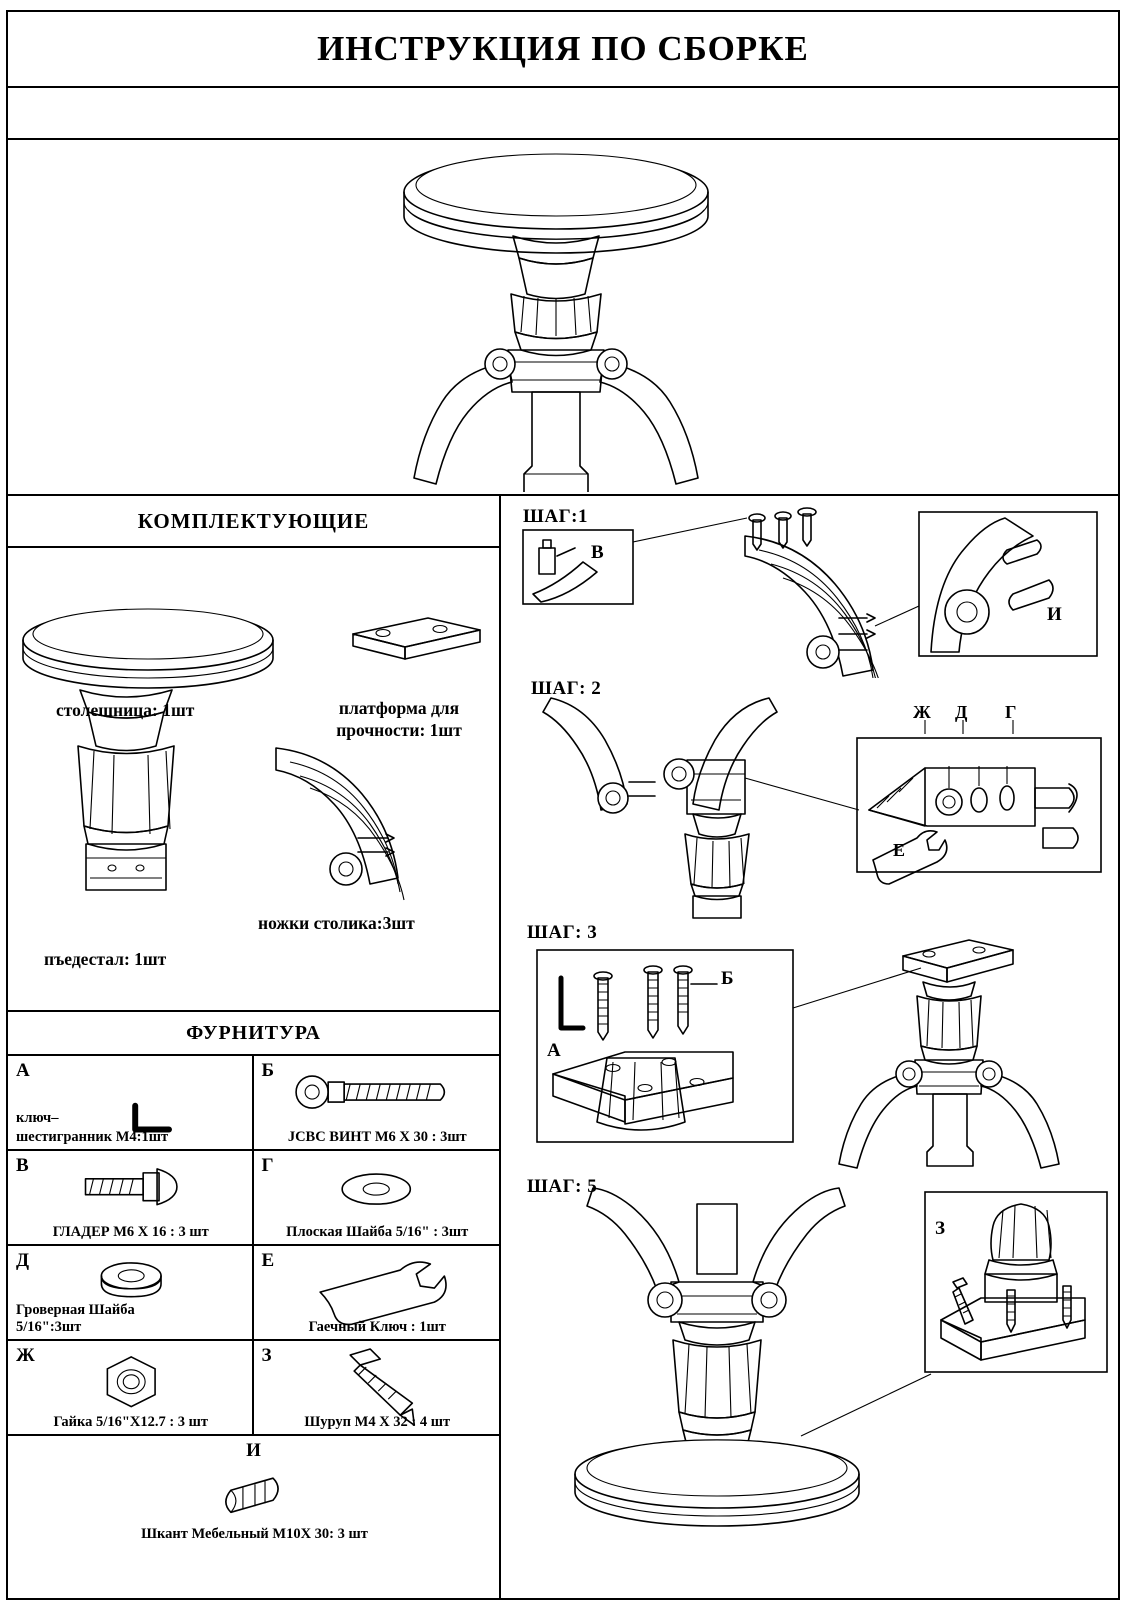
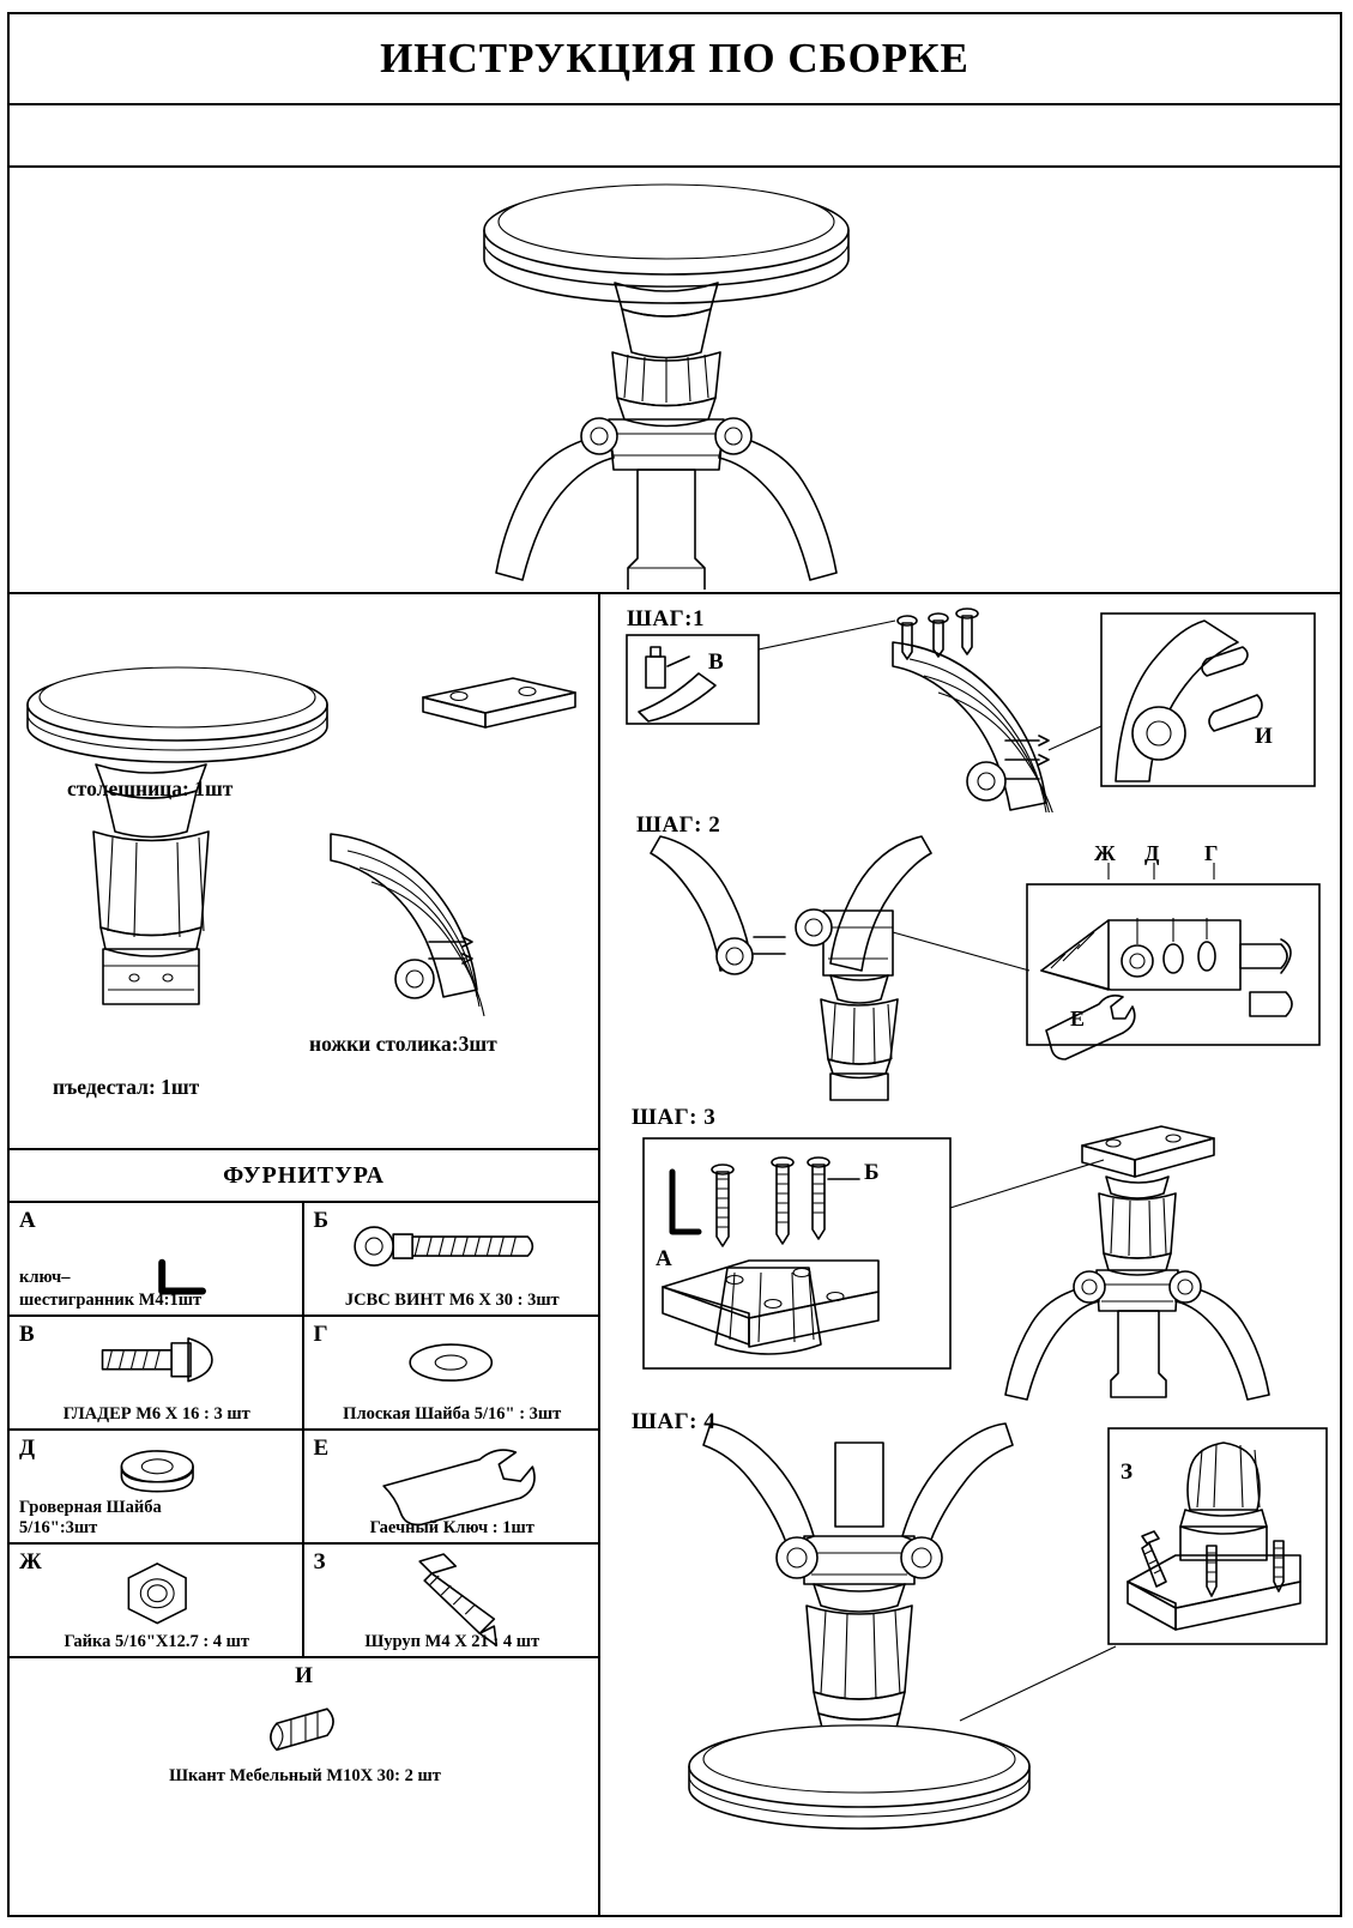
  ИНСТРУКЦИЯ ПО СБОРКЕ
- КОМПЛЕКТУЮЩИЕ
  столешница: 1шт
- платформа для прочности: 1шт
  пъедестал: 1шт
  ножки столика:3шт
  ФУРНИТУРА
  А
  ключ–
  шестигранник М4:1шт
  Б
  JCBC ВИНТ M6 X 30 : 3шт
  В
  ГЛАДЕР M6 X 16 : 3 шт
  Г
  Плоская Шайба 5/16" : 3шт
  Д
  Гроверная Шайба
  5/16":3шт
  Е
  Гаечный Ключ : 1шт
  Ж
- Гайка 5/16"X12.7 : 3 шт
+ Гайка 5/16"X12.7 : 4 шт
  З
- Шуруп M4 X 32 : 4 шт
+ Шуруп M4 X 21 : 4 шт
  И
- Шкант Мебельный M10X 30: 3 шт
+ Шкант Мебельный M10X 30: 2 шт
  ШАГ:1
  В
  И
  ШАГ: 2
  Е
  Ж
  Д
  Г
  ШАГ: 3
  А
  Б
- ШАГ: 5
+ ШАГ: 4
  З
